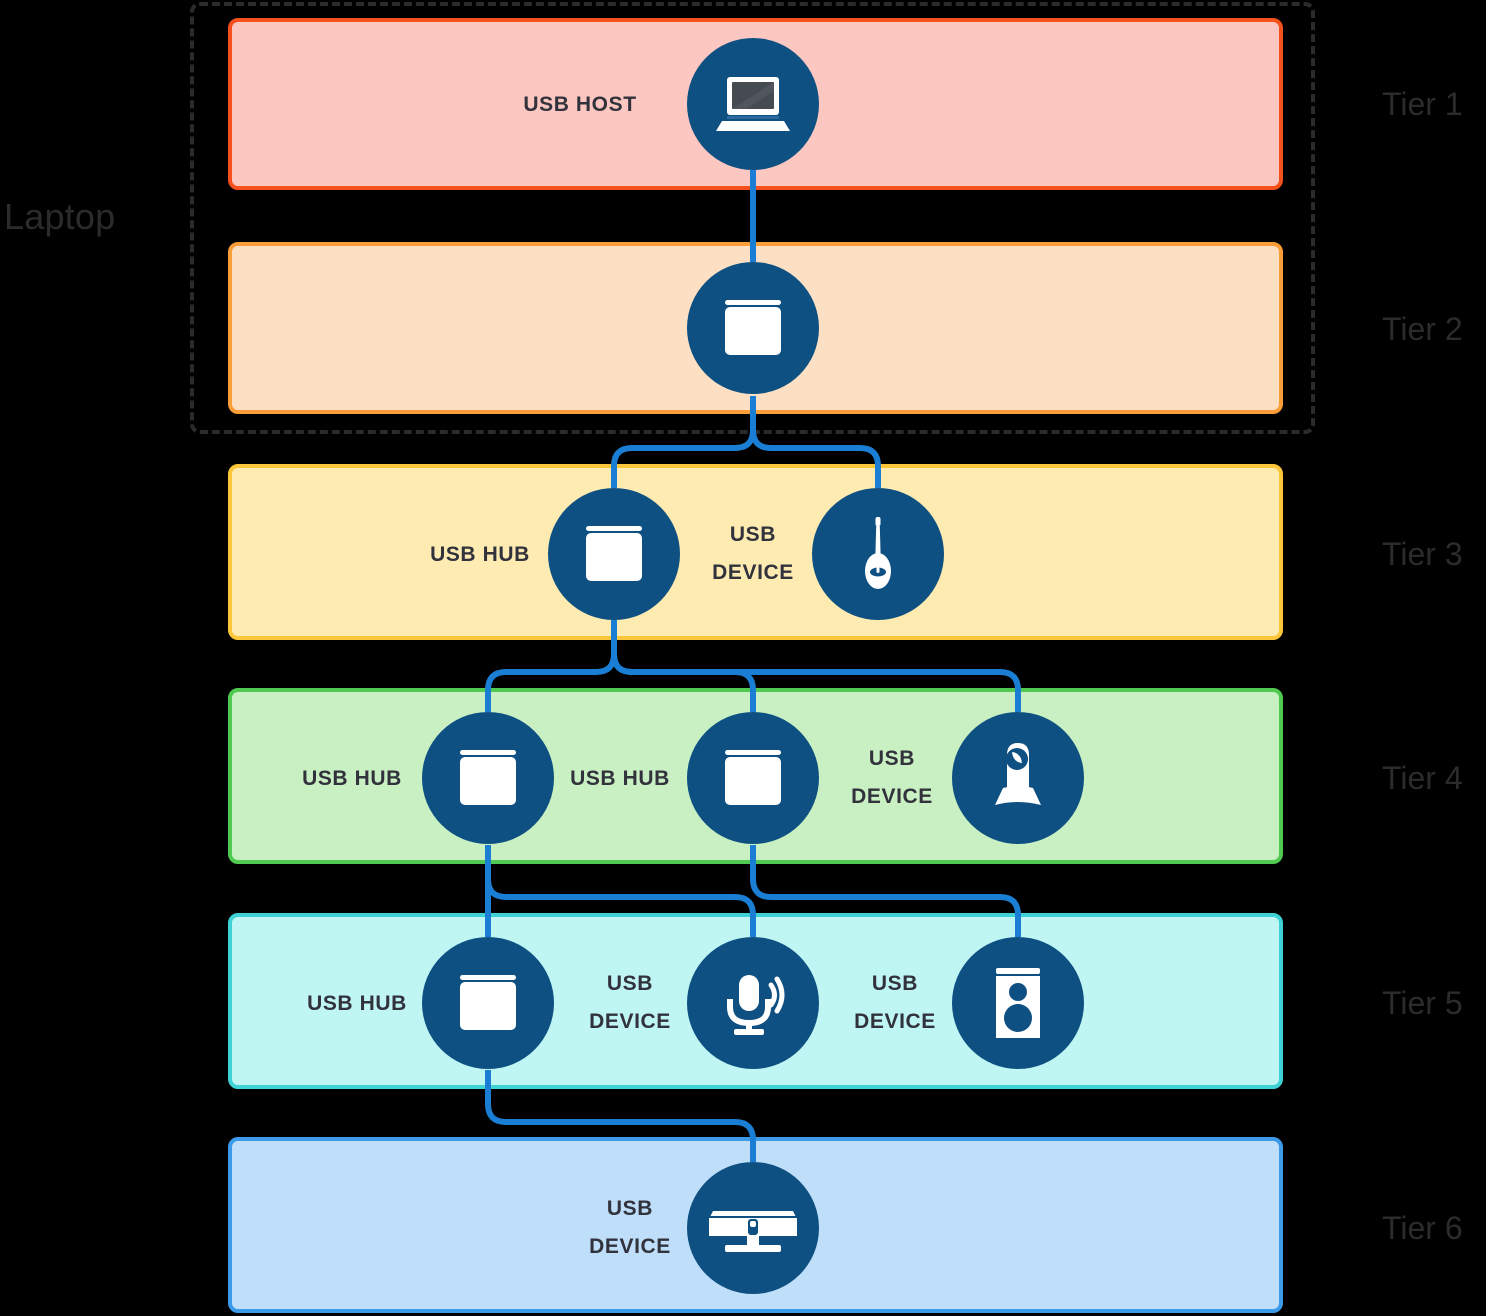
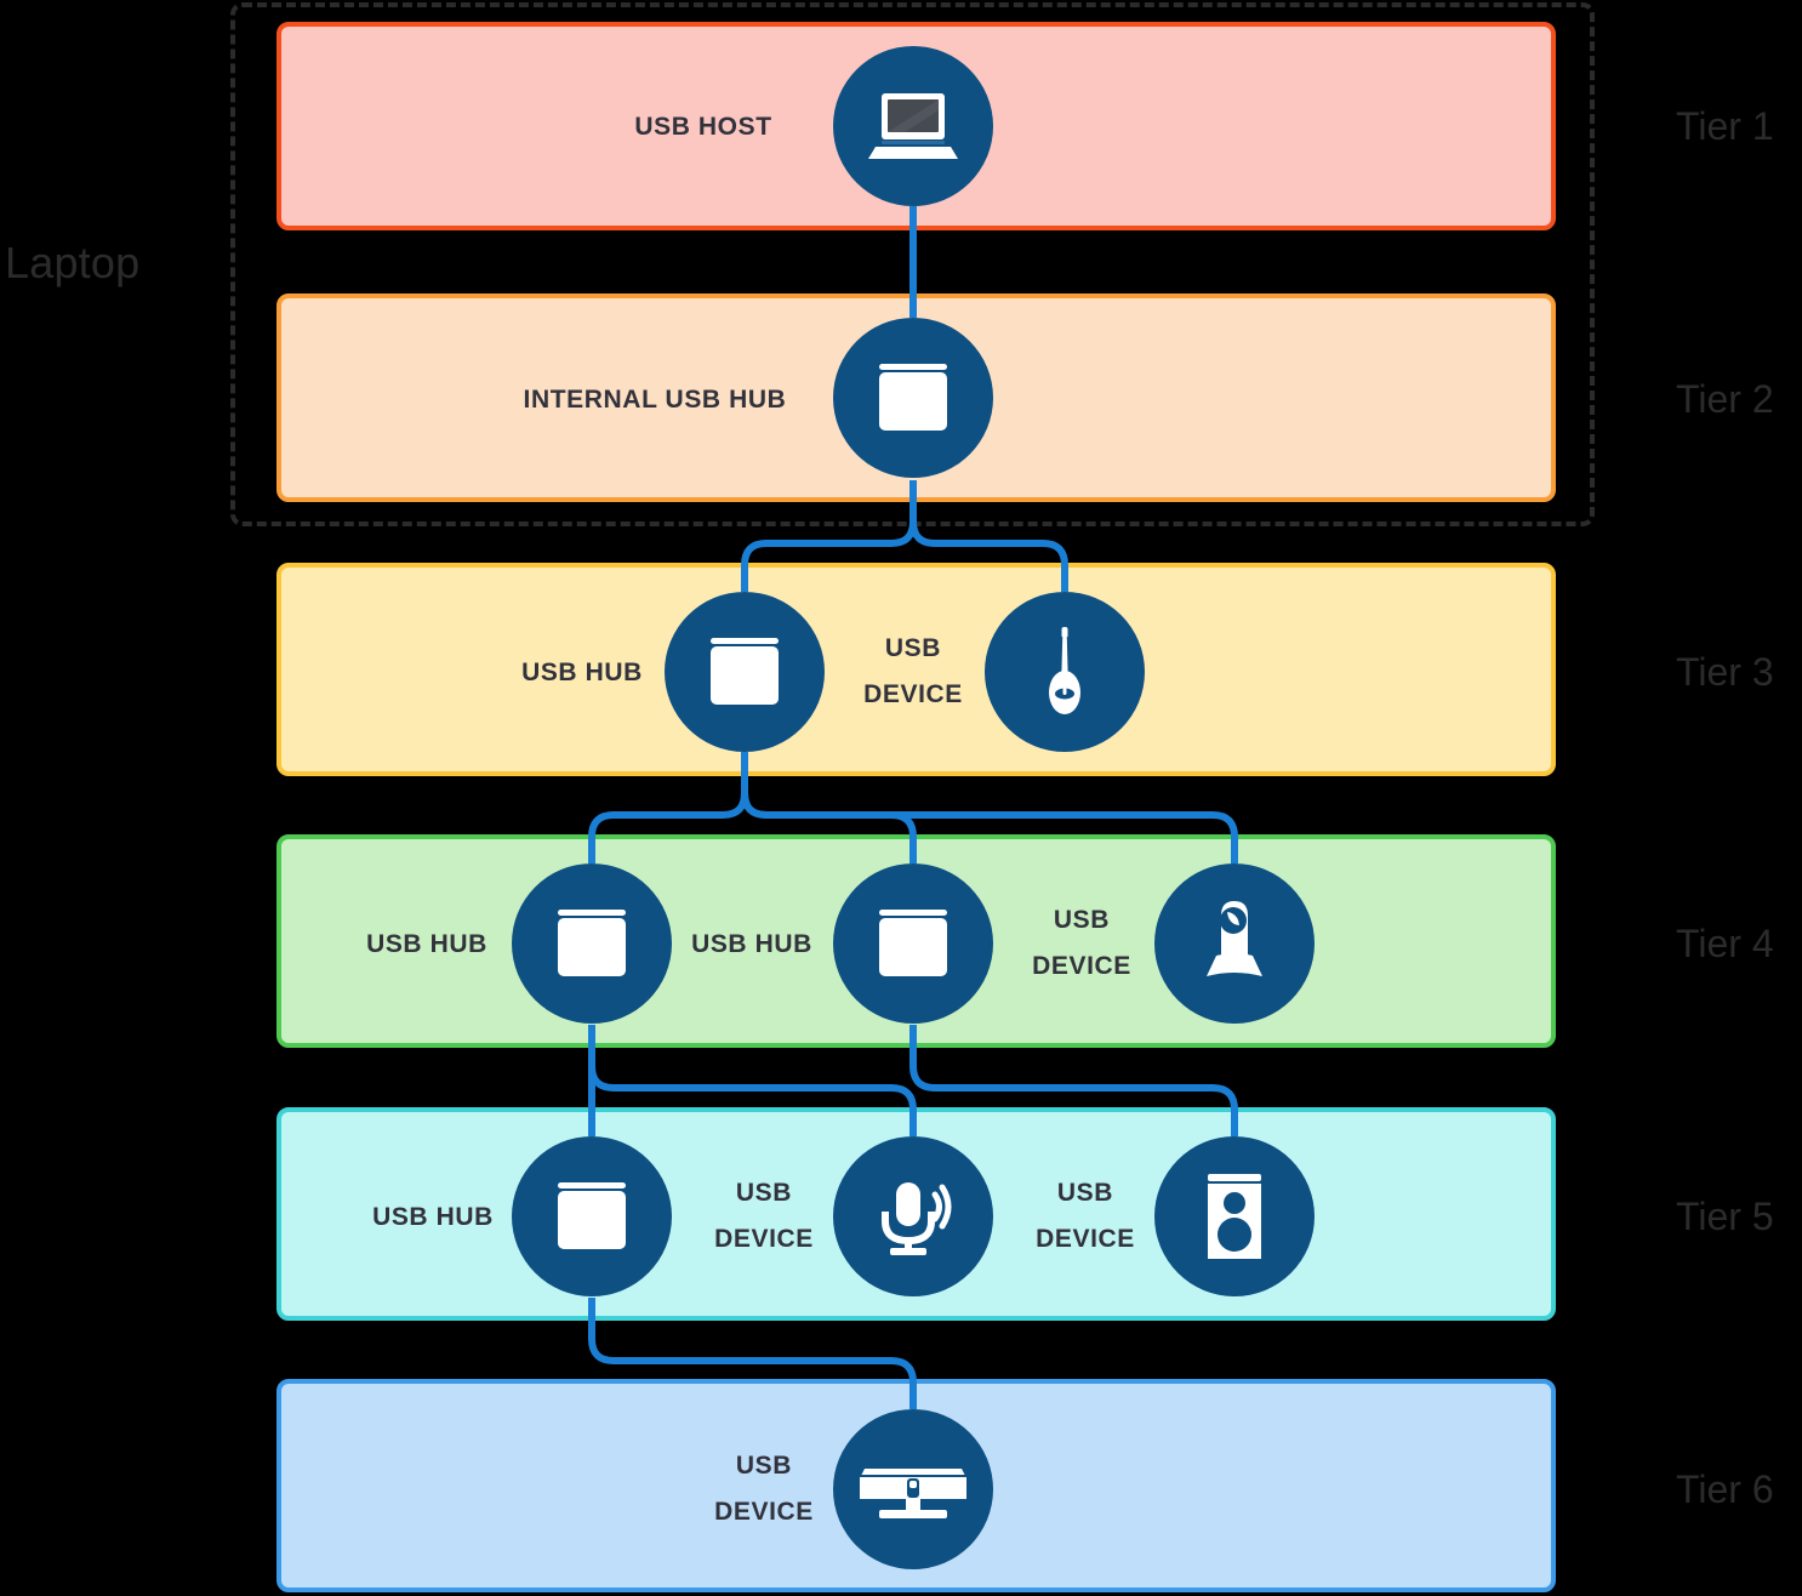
  Laptop
  Tier 1
  Tier 2
  Tier 3
  Tier 4
  Tier 5
  Tier 6
  USB HOST
+ INTERNAL USB HUB
  USB HUB
  USB
  DEVICE
  USB HUB
  USB HUB
  USB
  DEVICE
  USB HUB
  USB
  DEVICE
  USB
  DEVICE
  USB
  DEVICE
